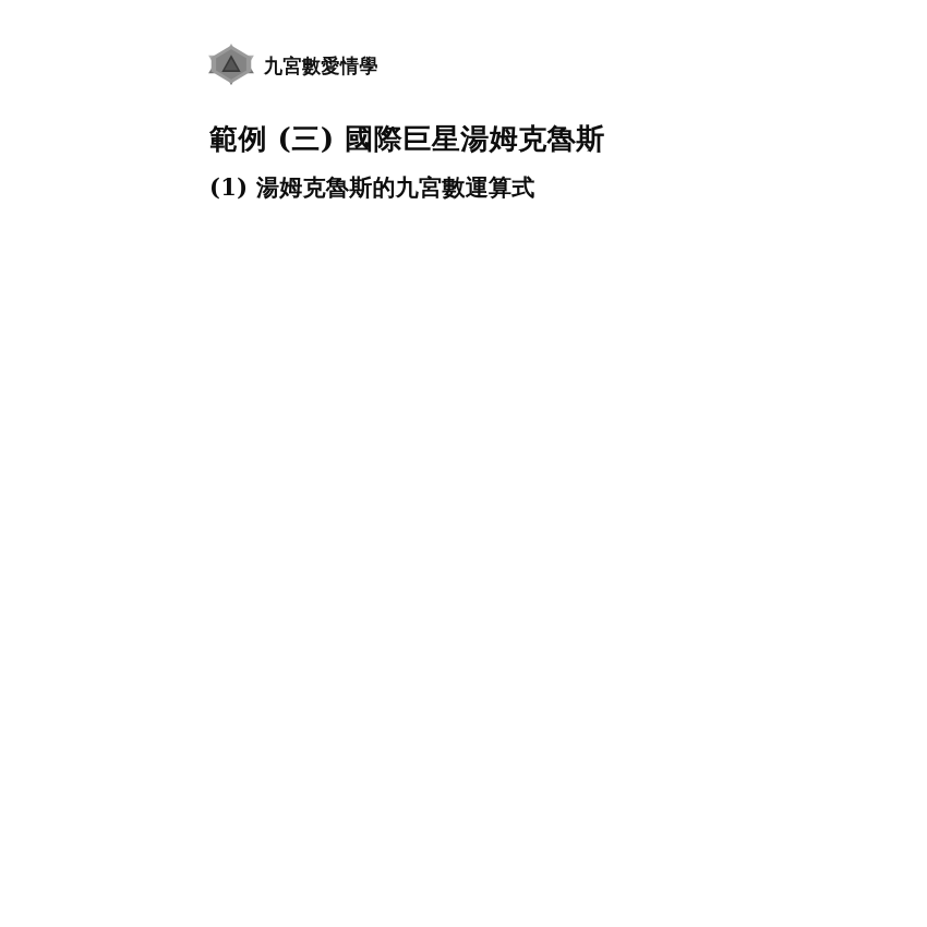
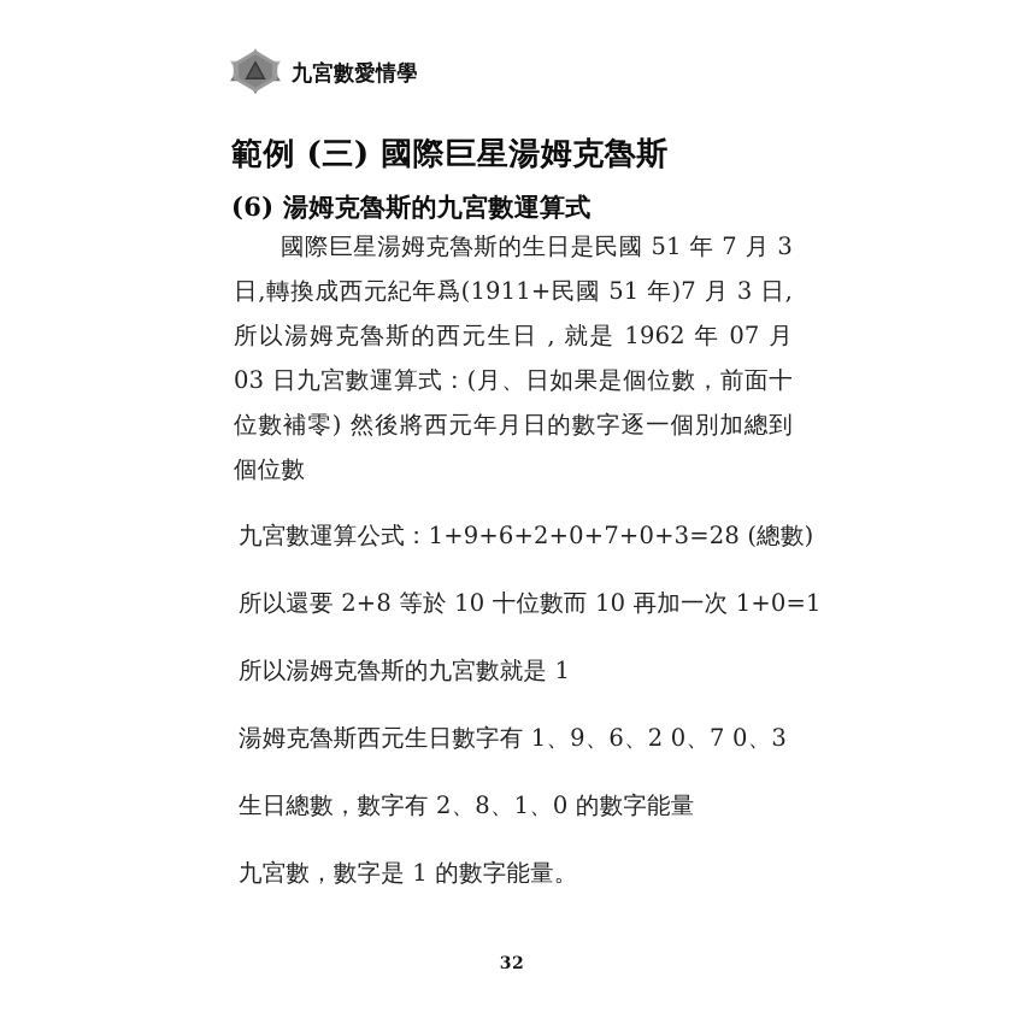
  九宮數愛情學
  範例 (三) 國際巨星湯姆克魯斯
- (1) 湯姆克魯斯的九宮數運算式
+ (6) 湯姆克魯斯的九宮數運算式
+ 國際巨星湯姆克魯斯的生日是民國 51 年 7 月 3 日,轉換成西元紀年爲(1911+民國 51 年)7 月 3 日, 所以湯姆克魯斯的西元生日 , 就是 1962 年 07 月 03 日九宮數運算式：(月、日如果是個位數，前面十位數補零) 然後將西元年月日的數字逐一個別加總到個位數
+ 九宮數運算公式：1+9+6+2+0+7+0+3=28 (總數)
+ 所以還要 2+8 等於 10 十位數而 10 再加一次 1+0=1
+ 所以湯姆克魯斯的九宮數就是 1
+ 湯姆克魯斯西元生日數字有 1、9、6、2 0、7 0、3
+ 生日總數，數字有 2、8、1、0 的數字能量
+ 九宮數，數字是 1 的數字能量。
+ 32
